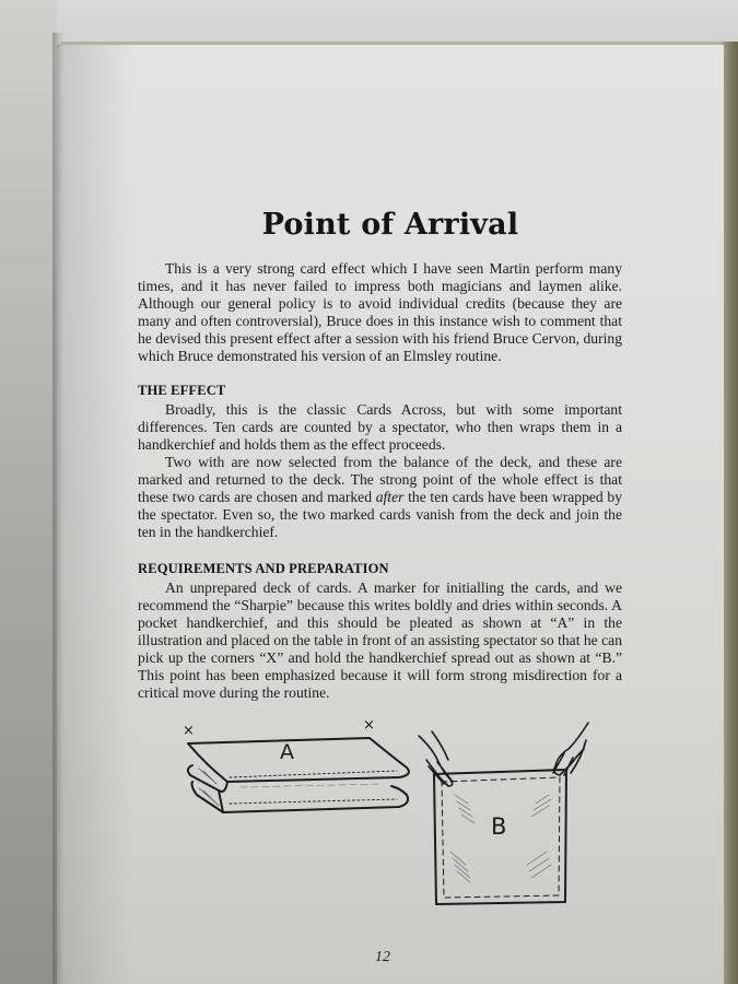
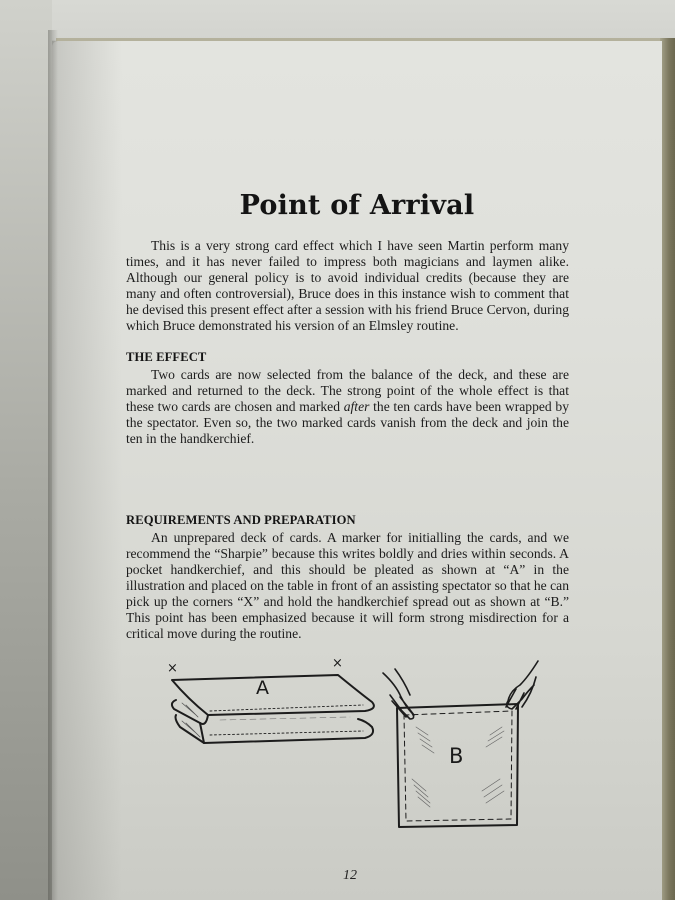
  Point of Arrival
  This is a very strong card effect which I have seen Martin perform many times, and it has never failed to impress both magicians and laymen alike. Although our general policy is to avoid individual credits (because they are many and often controversial), Bruce does in this instance wish to comment that he devised this present effect after a session with his friend Bruce Cervon, during which Bruce demonstrated his version of an Elmsley routine.
  THE EFFECT
- Broadly, this is the classic Cards Across, but with some important differences. Ten cards are counted by a spectator, who then wraps them in a handkerchief and holds them as the effect proceeds.
- Two with are now selected from the balance of the deck, and these are marked and returned to the deck. The strong point of the whole effect is that these two cards are chosen and marked after the ten cards have been wrapped by the spectator. Even so, the two marked cards vanish from the deck and join the ten in the handkerchief.
+ Two cards are now selected from the balance of the deck, and these are marked and returned to the deck. The strong point of the whole effect is that these two cards are chosen and marked after the ten cards have been wrapped by the spectator. Even so, the two marked cards vanish from the deck and join the ten in the handkerchief.
  REQUIREMENTS AND PREPARATION
  An unprepared deck of cards. A marker for initialling the cards, and we recommend the “Sharpie” because this writes boldly and dries within seconds. A pocket handkerchief, and this should be pleated as shown at “A” in the illustration and placed on the table in front of an assisting spectator so that he can pick up the corners “X” and hold the handkerchief spread out as shown at “B.” This point has been emphasized because it will form strong misdirection for a critical move during the routine.
  ×
  ×
  A
  B
  12
